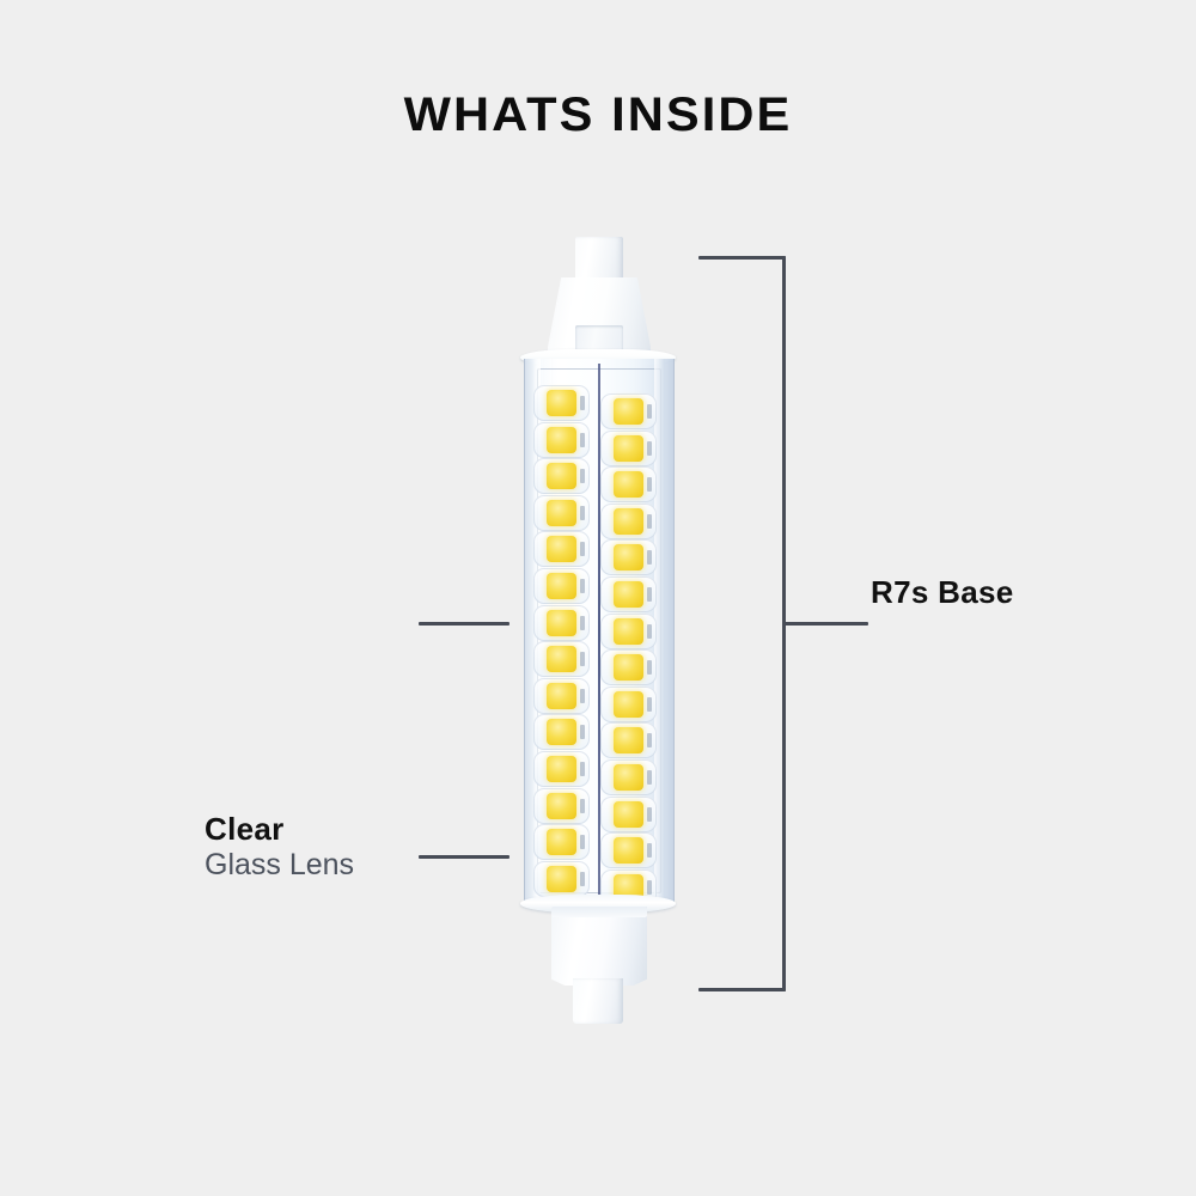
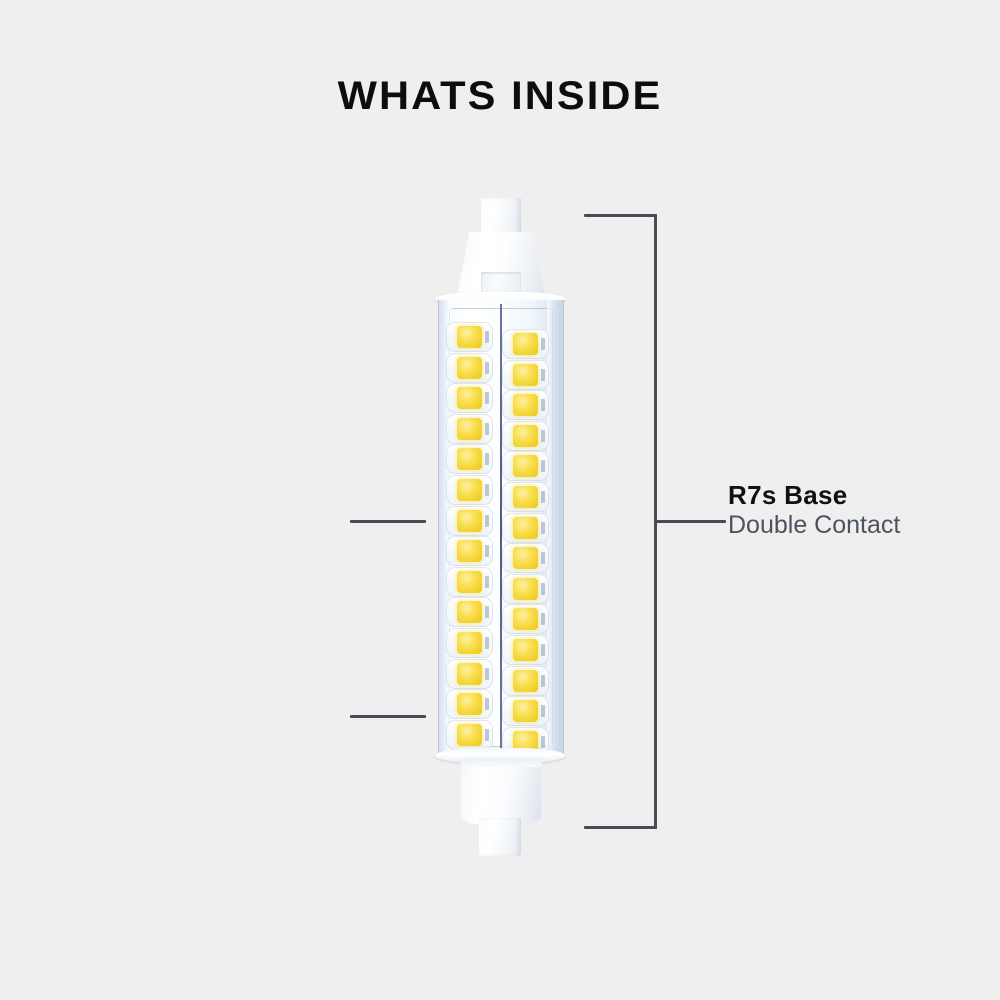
  WHATS INSIDE
- Clear
- Glass Lens
  R7s Base
+ Double Contact
